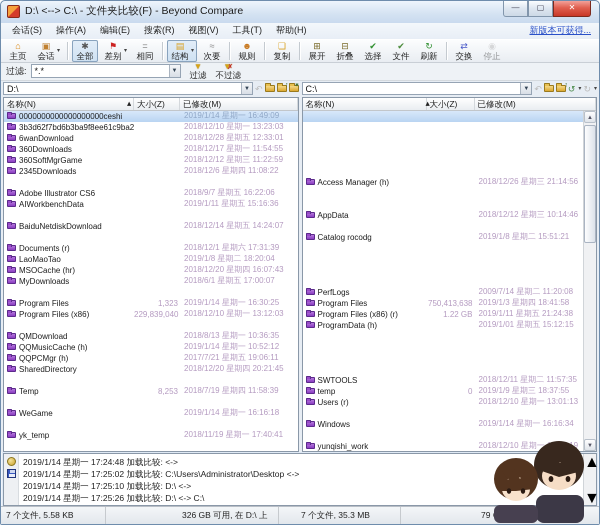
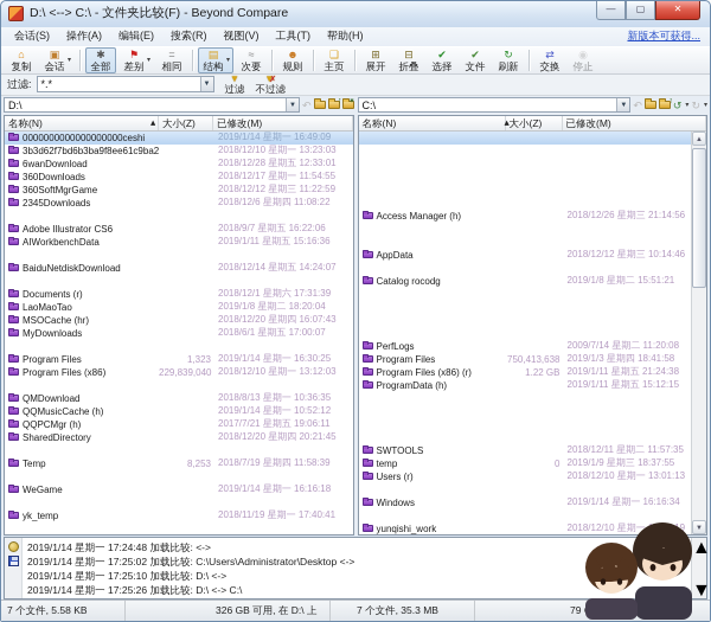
  D:\ <--> C:\ - 文件夹比较(F) - Beyond Compare
  —
  ▢
  ✕
  会话(S)
  操作(A)
  编辑(E)
  搜索(R)
  视图(V)
  工具(T)
  帮助(H)
  新版本可获得...
  ⌂
- 主页
+ 复制
  ▣
  会话
  ✱
  全部
  ⚑
  差别
  =
  相同
  ▤
  结构
  ≈
  次要
  ☻
  规则
  ❏
- 复制
+ 主页
  ⊞
  展开
  ⊟
  折叠
  ✔
  选择
  ✔
  文件
  ↻
  刷新
  ⇄
  交换
  ◉
  停止
  过滤:
  *.*
  ▼
  过滤
  不过滤
  D:\
  ↶
  C:\
  ↶
  ↺
  ↻
  名称(N)
  大小(Z)
  已修改(M)
  ▴
  0000000000000000000ceshi
  2019/1/14 星期一 16:49:09
  3b3d62f7bd6b3ba9f8ee61c9ba2
  2018/12/10 星期一 13:23:03
  6wanDownload
  2018/12/28 星期五 12:33:01
  360Downloads
  2018/12/17 星期一 11:54:55
  360SoftMgrGame
  2018/12/12 星期三 11:22:59
  2345Downloads
  2018/12/6 星期四 11:08:22
  Adobe Illustrator CS6
  2018/9/7 星期五 16:22:06
  AIWorkbenchData
  2019/1/11 星期五 15:16:36
  BaiduNetdiskDownload
  2018/12/14 星期五 14:24:07
  Documents (r)
  2018/12/1 星期六 17:31:39
  LaoMaoTao
  2019/1/8 星期二 18:20:04
  MSOCache (hr)
  2018/12/20 星期四 16:07:43
  MyDownloads
  2018/6/1 星期五 17:00:07
  Program Files
  1,323
  2019/1/14 星期一 16:30:25
  Program Files (x86)
  229,839,040
  2018/12/10 星期一 13:12:03
  QMDownload
  2018/8/13 星期一 10:36:35
  QQMusicCache (h)
  2019/1/14 星期一 10:52:12
  QQPCMgr (h)
  2017/7/21 星期五 19:06:11
  SharedDirectory
  2018/12/20 星期四 20:21:45
  Temp
  8,253
  2018/7/19 星期四 11:58:39
  WeGame
  2019/1/14 星期一 16:16:18
  yk_temp
  2018/11/19 星期一 17:40:41
  名称(N)
  大小(Z)
  已修改(M)
  ▴
  Access Manager (h)
  2018/12/26 星期三 21:14:56
  AppData
  2018/12/12 星期三 10:14:46
  Catalog rocodg
  2019/1/8 星期二 15:51:21
  PerfLogs
  2009/7/14 星期二 11:20:08
  Program Files
  750,413,638
  2019/1/3 星期四 18:41:58
  Program Files (x86) (r)
  1.22 GB
  2019/1/11 星期五 21:24:38
  ProgramData (h)
- 2019/1/01 星期五 15:12:15
+ 2019/1/11 星期五 15:12:15
  SWTOOLS
  2018/12/11 星期二 11:57:35
  temp
  0
  2019/1/9 星期三 18:37:55
  Users (r)
  2018/12/10 星期一 13:01:13
  Windows
  2019/1/14 星期一 16:16:34
  yunqishi_work
  2019/1/14 星期一 17:24:48 加载比较: <->
  2019/1/14 星期一 17:25:02 加载比较: C:\Users\Administrator\Desktop <->
  2019/1/14 星期一 17:25:10 加载比较: D:\ <->
  2019/1/14 星期一 17:25:26 加载比较: D:\ <-> C:\
  ▲
  ▼
  7 个文件, 5.58 KB
  326 GB 可用, 在 D:\ 上
  7 个文件, 35.3 MB
